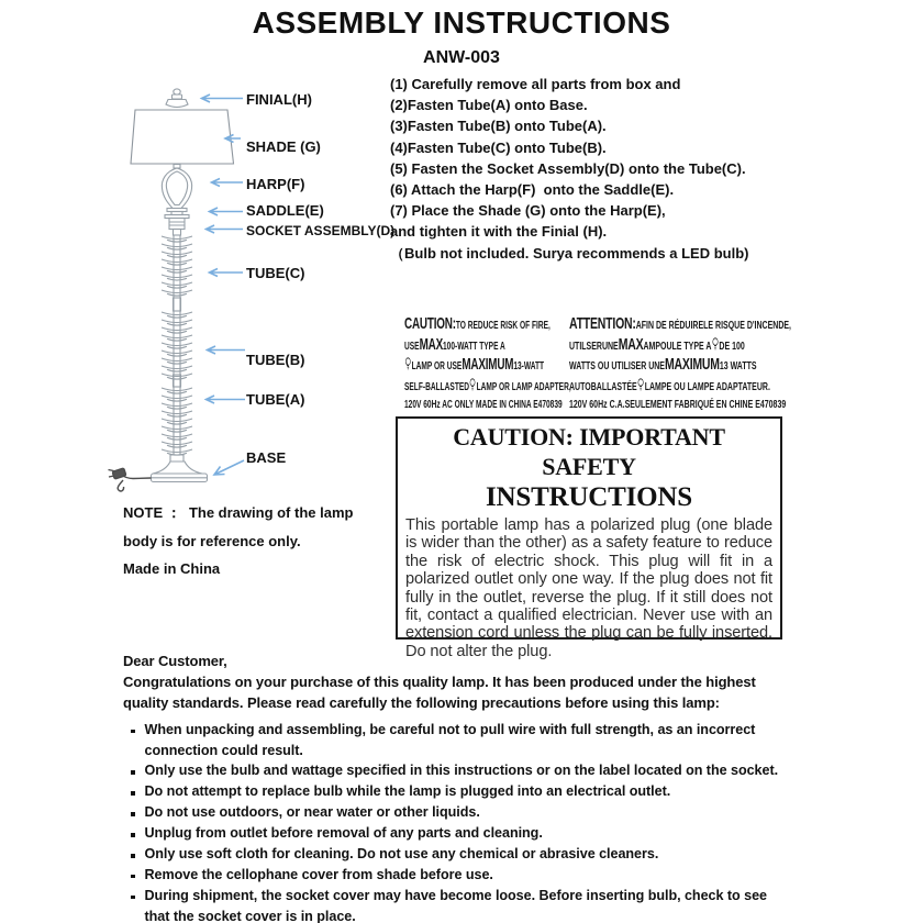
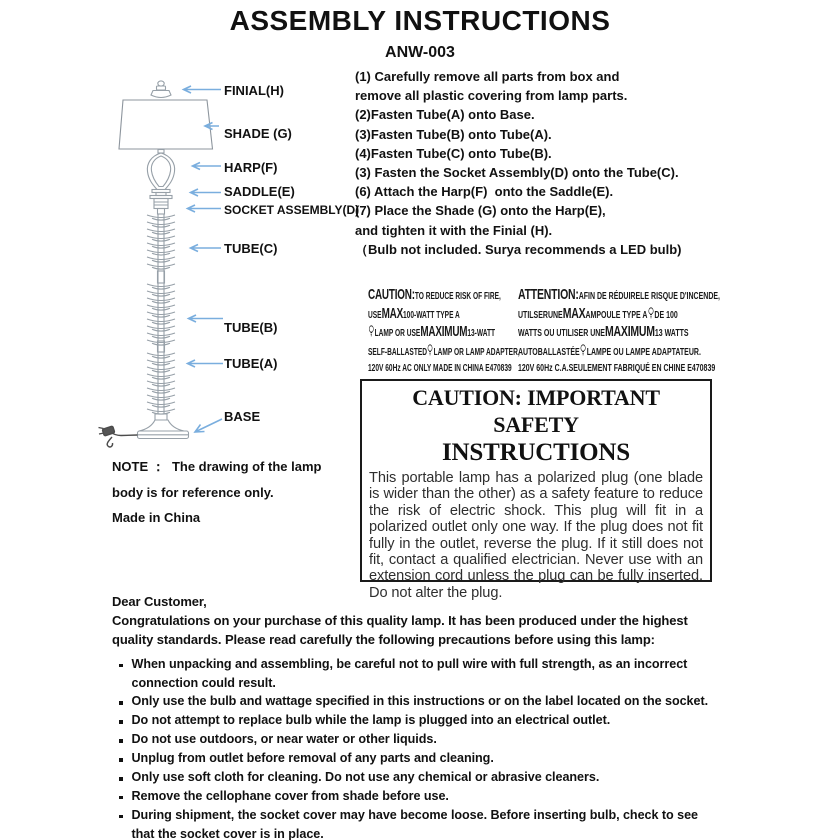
  ASSEMBLY INSTRUCTIONS
  ANW-003
  FINIAL(H)
  SHADE (G)
  HARP(F)
  SADDLE(E)
  SOCKET ASSEMBLY(D)
  TUBE(C)
  TUBE(B)
  TUBE(A)
  BASE
  (1) Carefully remove all parts from box and
+ remove all plastic covering from lamp parts.
  (2)Fasten Tube(A) onto Base.
  (3)Fasten Tube(B) onto Tube(A).
  (4)Fasten Tube(C) onto Tube(B).
- (5) Fasten the Socket Assembly(D) onto the Tube(C).
+ (3) Fasten the Socket Assembly(D) onto the Tube(C).
  (6) Attach the Harp(F) onto the Saddle(E).
  (7) Place the Shade (G) onto the Harp(E),
  and tighten it with the Finial (H).
  （Bulb not included. Surya recommends a LED bulb)
  CAUTION:
  TO REDUCE RISK OF FIRE,
  USE
  MAX
  100-WATT TYPE A
  LAMP OR USE
  MAXIMUM
  13-WATT
  SELF-BALLASTED
  LAMP OR LAMP ADAPTER,
  120V 60Hz AC ONLY MADE IN CHINA E470839
  ATTENTION:
  AFIN DE RÉDUIRELE RISQUE D'INCENDE,
  UTILSERUNE
  MAX
  AMPOULE TYPE A
  DE 100
  WATTS OU UTILISER UNE
  MAXIMUM
  13 WATTS
  AUTOBALLASTÉE
  LAMPE OU LAMPE ADAPTATEUR.
  120V 60Hz C.A.SEULEMENT FABRIQUÉ EN CHINE E470839
  CAUTION: IMPORTANT SAFETY
  INSTRUCTIONS
  This portable lamp has a polarized plug (one blade is wider than the other) as a safety feature to reduce the risk of electric shock. This plug will fit in a polarized outlet only one way. If the plug does not fit fully in the outlet, reverse the plug. If it still does not fit, contact a qualified electrician. Never use with an extension cord unless the plug can be fully inserted. Do not alter the plug.
  NOTE ： The drawing of the lamp
  body is for reference only.
  Made in China
  Dear Customer,
  Congratulations on your purchase of this quality lamp. It has been produced under the highest
  quality standards. Please read carefully the following precautions before using this lamp:
  When unpacking and assembling, be careful not to pull wire with full strength, as an incorrect
  connection could result.
  Only use the bulb and wattage specified in this instructions or on the label located on the socket.
  Do not attempt to replace bulb while the lamp is plugged into an electrical outlet.
  Do not use outdoors, or near water or other liquids.
  Unplug from outlet before removal of any parts and cleaning.
  Only use soft cloth for cleaning. Do not use any chemical or abrasive cleaners.
  Remove the cellophane cover from shade before use.
  During shipment, the socket cover may have become loose. Before inserting bulb, check to see
  that the socket cover is in place.
